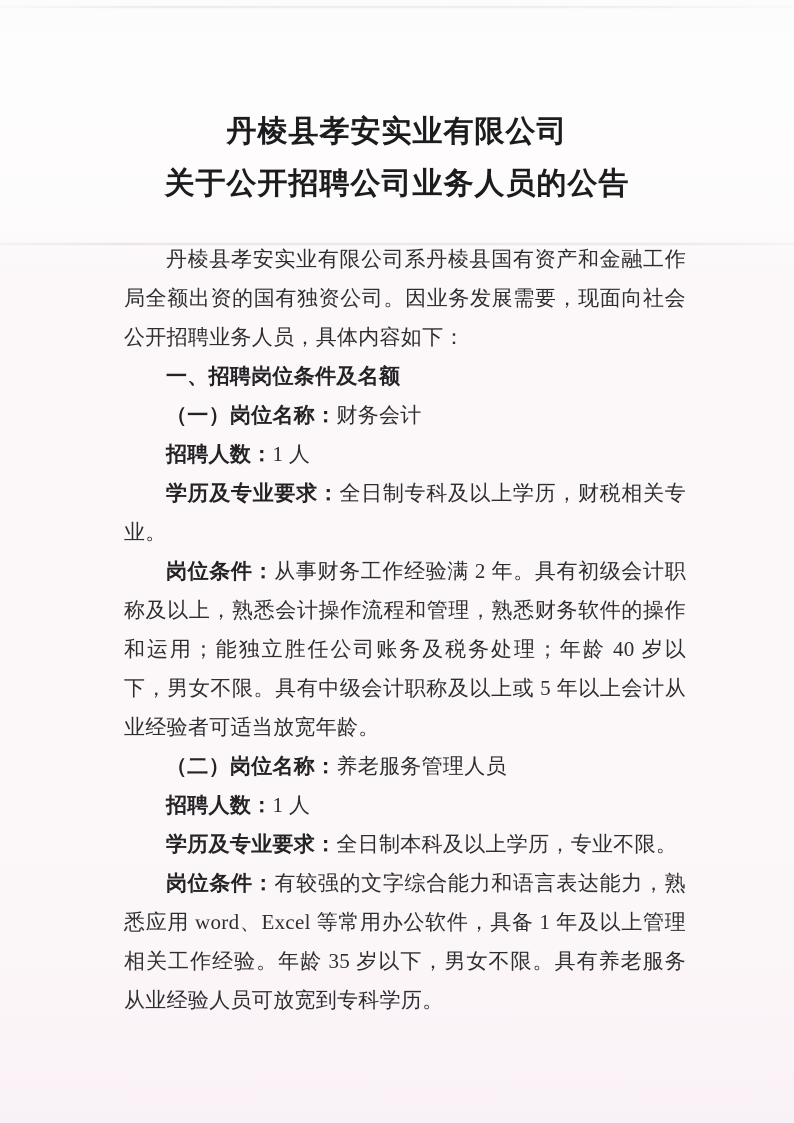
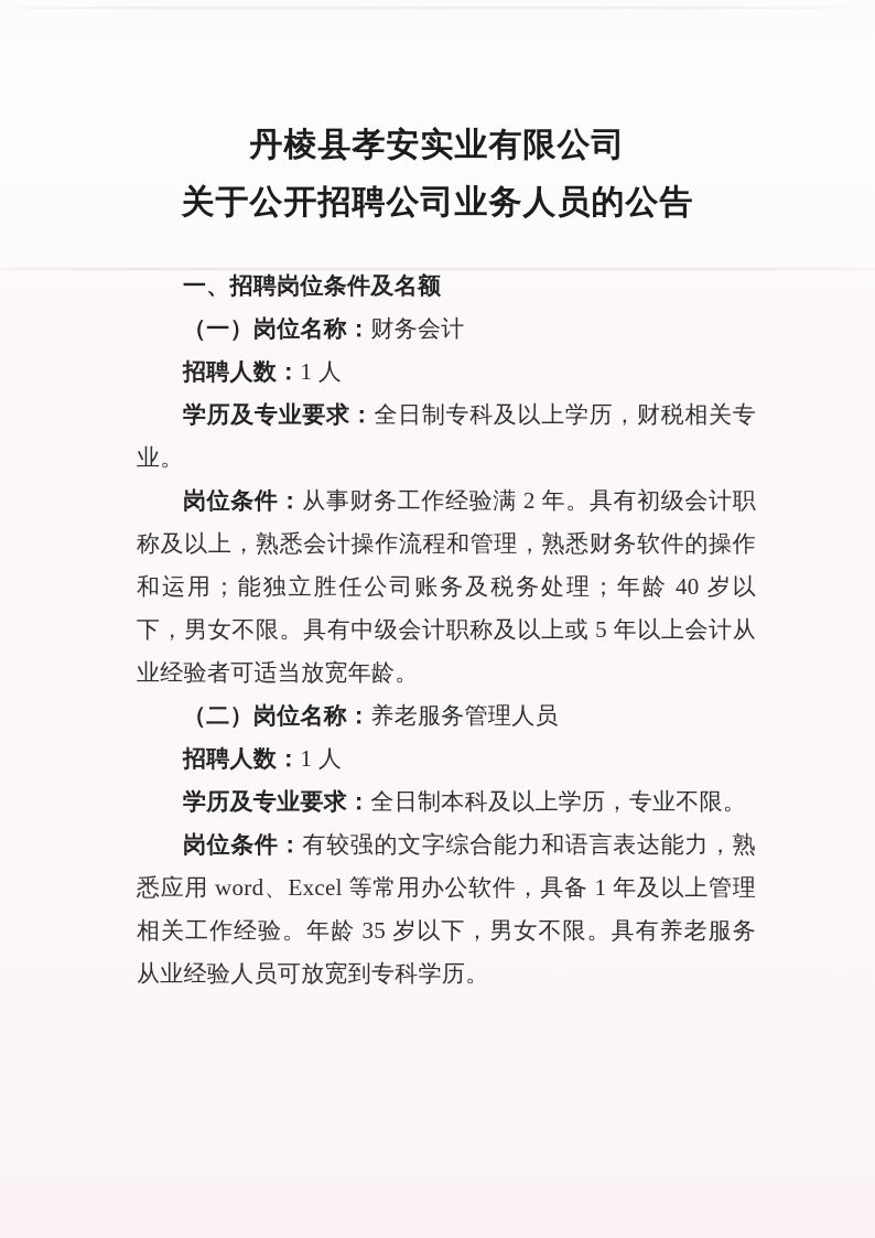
  丹棱县孝安实业有限公司
  关于公开招聘公司业务人员的公告
- 丹棱县孝安实业有限公司系丹棱县国有资产和金融工作局全额出资的国有独资公司。因业务发展需要，现面向社会公开招聘业务人员，具体内容如下：
  一、招聘岗位条件及名额
  （一）岗位名称：财务会计
  招聘人数：1 人
  学历及专业要求：全日制专科及以上学历，财税相关专业。
  岗位条件：从事财务工作经验满 2 年。具有初级会计职称及以上，熟悉会计操作流程和管理，熟悉财务软件的操作和运用；能独立胜任公司账务及税务处理；年龄 40 岁以下，男女不限。具有中级会计职称及以上或 5 年以上会计从业经验者可适当放宽年龄。
  （二）岗位名称：养老服务管理人员
  招聘人数：1 人
  学历及专业要求：全日制本科及以上学历，专业不限。
  岗位条件：有较强的文字综合能力和语言表达能力，熟悉应用 word、Excel 等常用办公软件，具备 1 年及以上管理相关工作经验。年龄 35 岁以下，男女不限。具有养老服务从业经验人员可放宽到专科学历。
